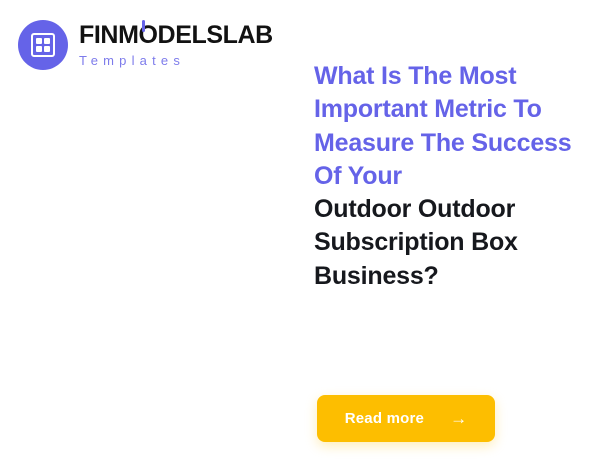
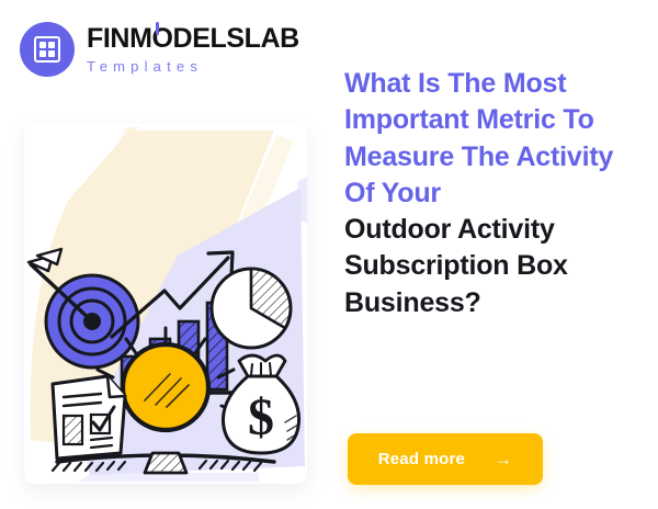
  FINMODELSLAB
  Templates
+ $
- What Is The Most Important Metric To Measure The Success Of Your
+ What Is The Most Important Metric To Measure The Activity Of Your
- Outdoor Outdoor Subscription Box Business?
+ Outdoor Activity Subscription Box Business?
  Read more
  →
